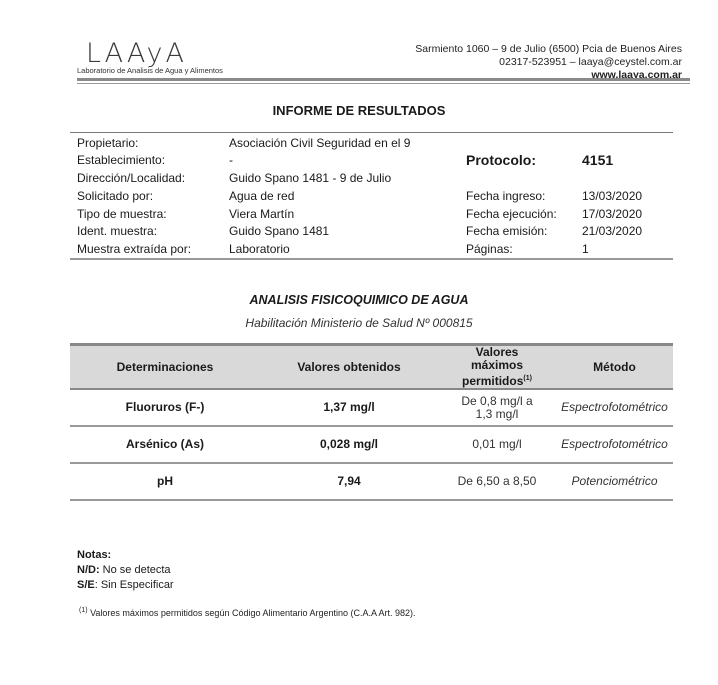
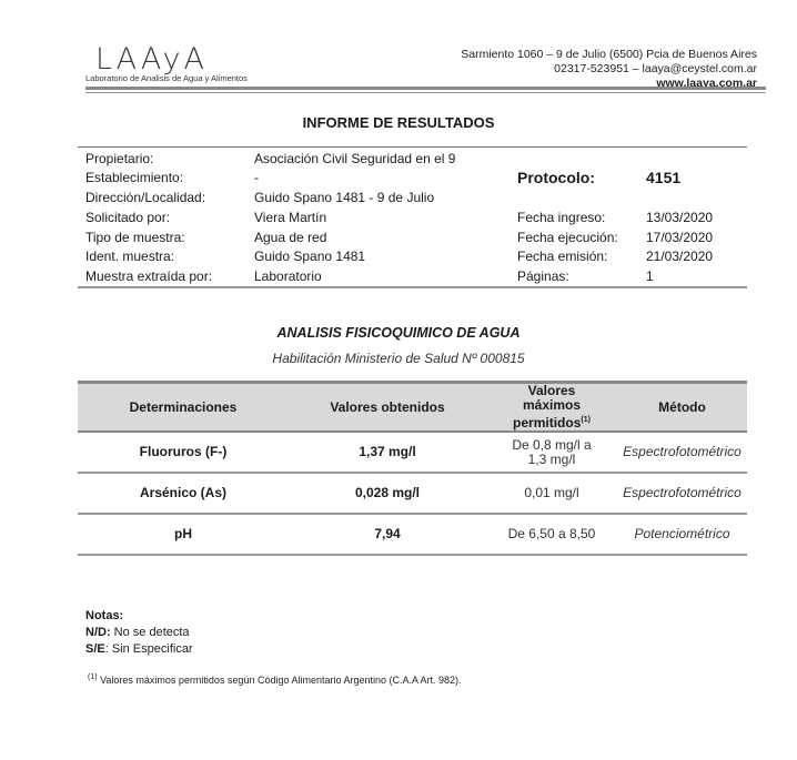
  LAAyA
  Laboratorio de Analisis de Agua y Alimentos
  Sarmiento 1060 – 9 de Julio (6500) Pcia de Buenos Aires
  02317-523951 – laaya@ceystel.com.ar
  www.laaya.com.ar
  INFORME DE RESULTADOS
  Propietario:
  Asociación Civil Seguridad en el 9
  Establecimiento:
  -
  Protocolo:
  4151
  Dirección/Localidad:
  Guido Spano 1481 - 9 de Julio
  Solicitado por:
- Agua de red
+ Viera Martín
  Fecha ingreso:
  13/03/2020
  Tipo de muestra:
- Viera Martín
+ Agua de red
  Fecha ejecución:
  17/03/2020
  Ident. muestra:
  Guido Spano 1481
  Fecha emisión:
  21/03/2020
  Muestra extraída por:
  Laboratorio
  Páginas:
  1
  ANALISIS FISICOQUIMICO DE AGUA
  Habilitación Ministerio de Salud Nº 000815
  Determinaciones	Valores obtenidos	Valores máximos permitidos	Método
  Fluoruros (F-)	1,37 mg/l	De 0,8 mg/l a 1,3 mg/l	Espectrofotométrico
  Arsénico (As)	0,028 mg/l	0,01 mg/l	Espectrofotométrico
  pH	7,94	De 6,50 a 8,50	Potenciométrico
  Notas:
  N/D: No se detecta
  S/E: Sin Especificar
  Valores máximos permitidos según Código Alimentario Argentino (C.A.A Art. 982).
